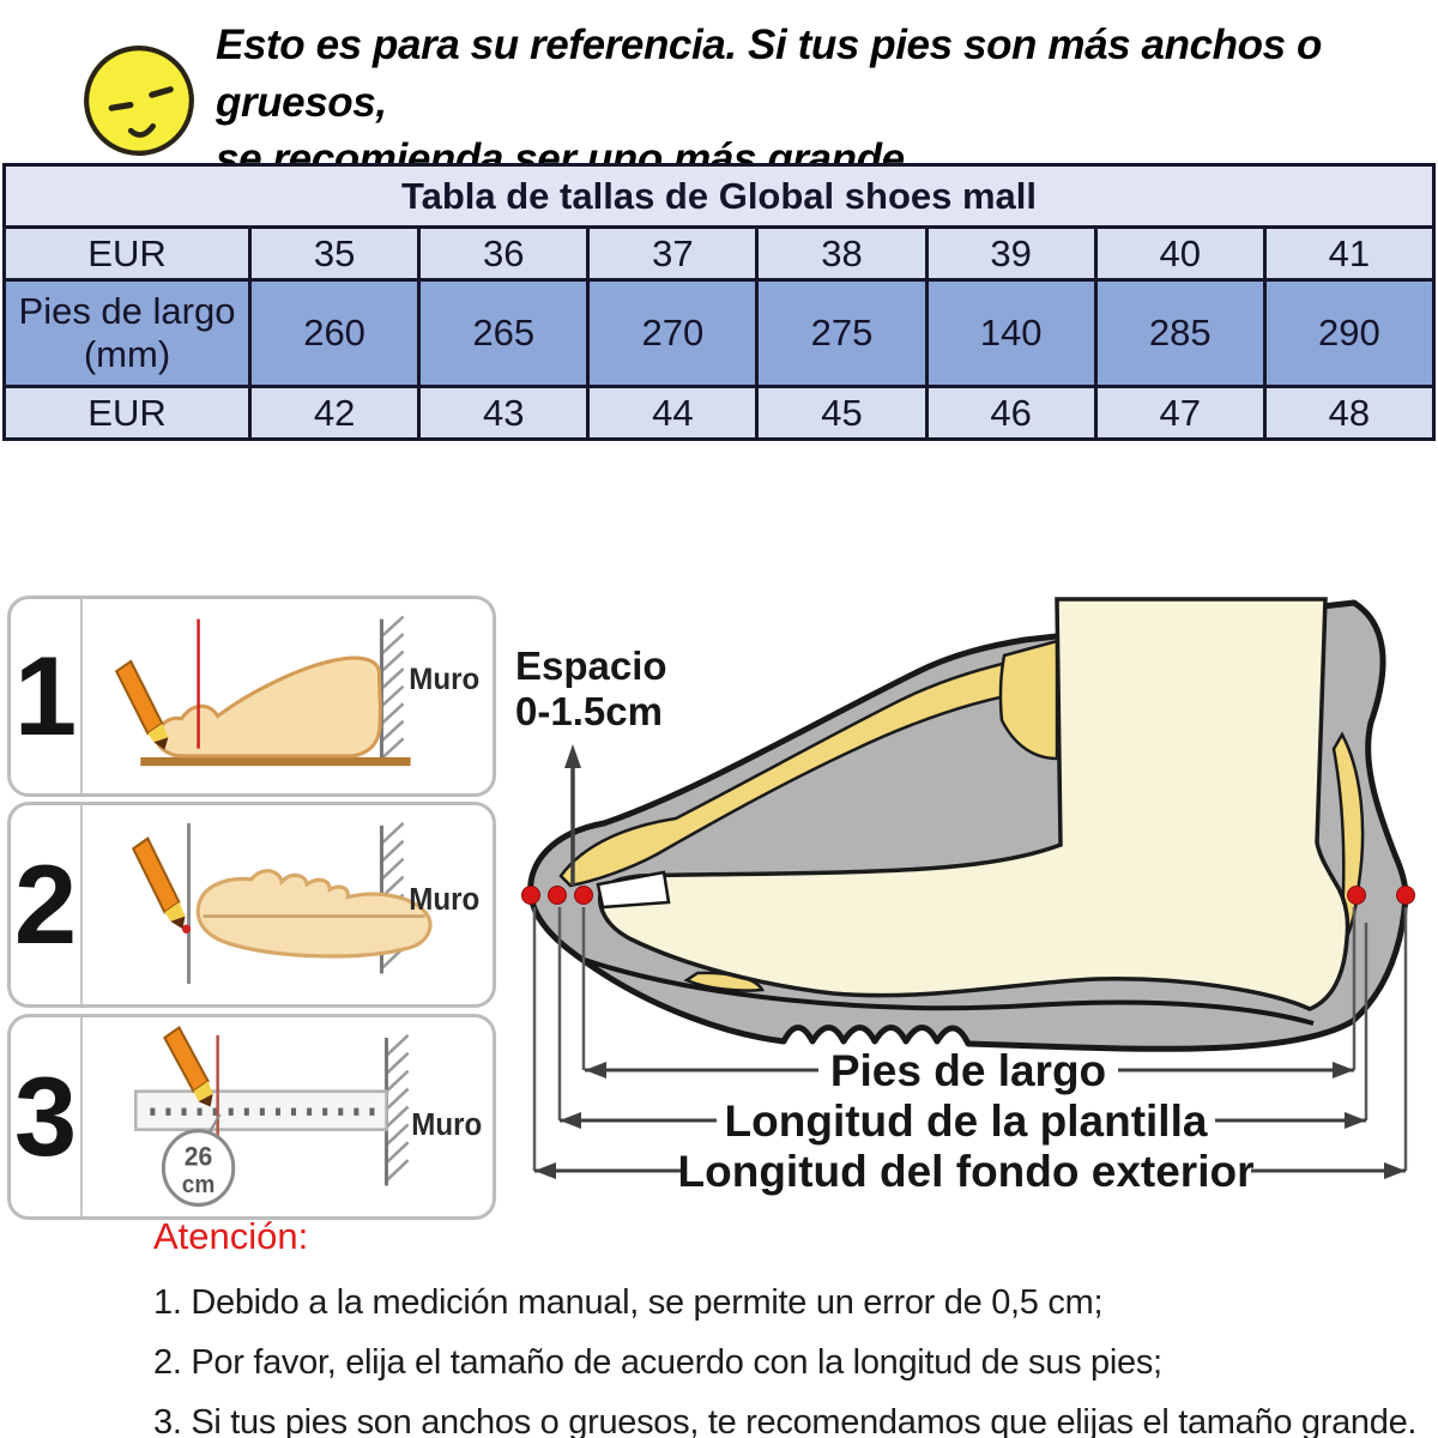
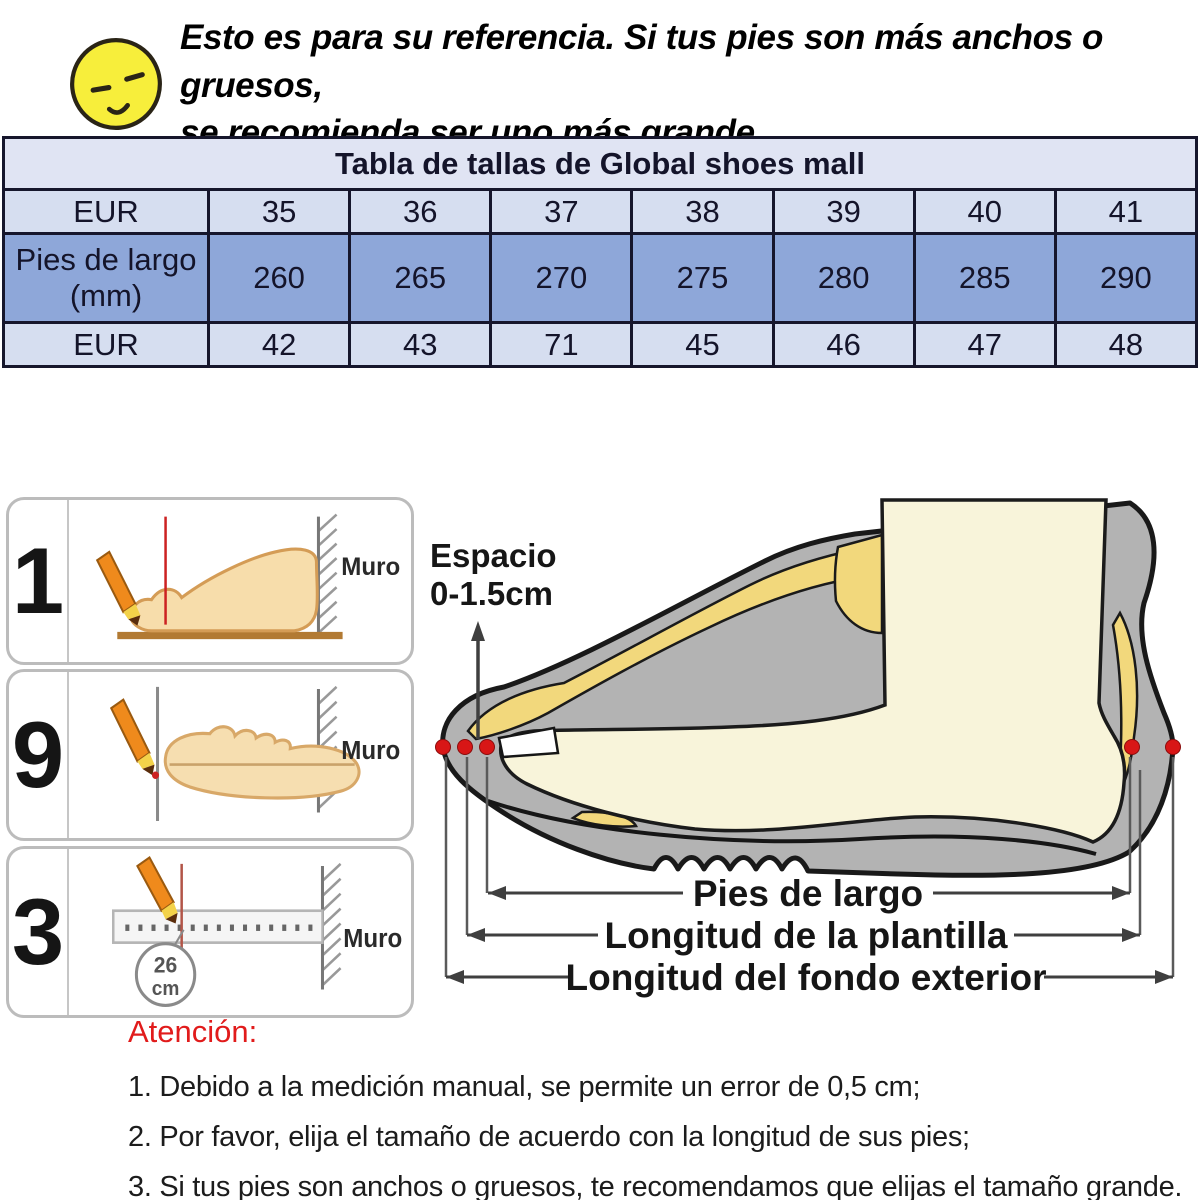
  Esto es para su referencia. Si tus pies son más anchos o gruesos,
  se recomienda ser uno más grande.
  Tabla de tallas de Global shoes mall
  EUR	35	36	37	38	39	40	41
- Pies de largo (mm)	260	265	270	275	140	285	290
+ Pies de largo (mm)	260	265	270	275	280	285	290
- EUR	42	43	44	45	46	47	48
+ EUR	42	43	71	45	46	47	48
  1
  Muro
- 2
+ 9
  Muro
  3
  26
  cm
  Muro
  Espacio
  0-1.5cm
  Pies de largo
  Longitud de la plantilla
  Longitud del fondo exterior
  Atención:
  1. Debido a la medición manual, se permite un error de 0,5 cm;
  2. Por favor, elija el tamaño de acuerdo con la longitud de sus pies;
  3. Si tus pies son anchos o gruesos, te recomendamos que elijas el tamaño grande.
